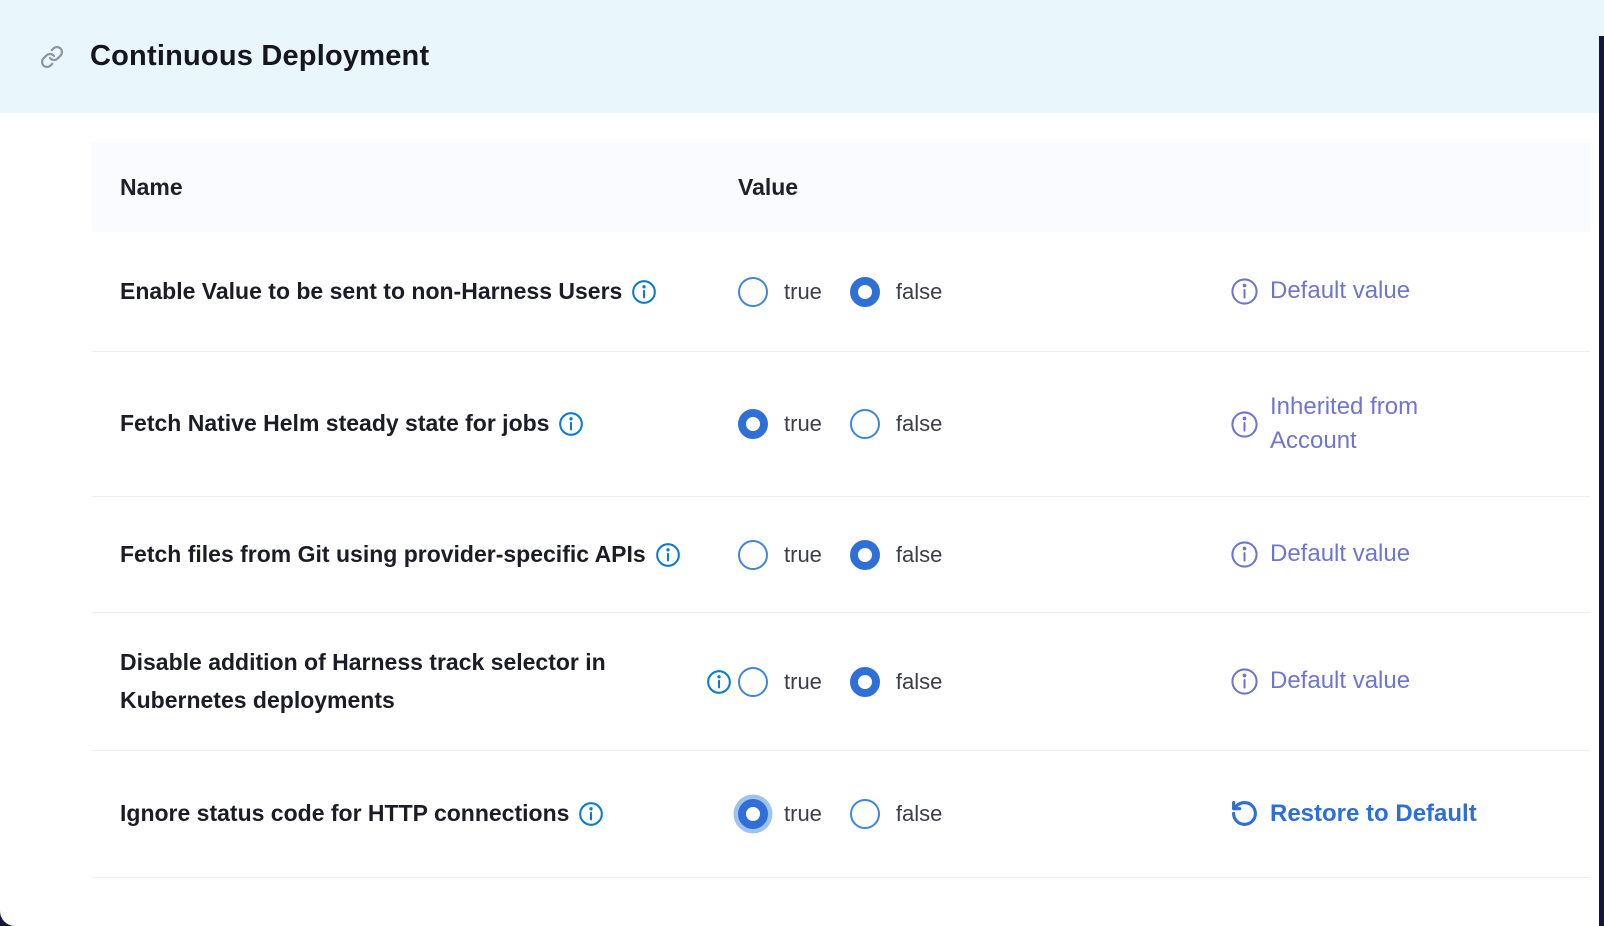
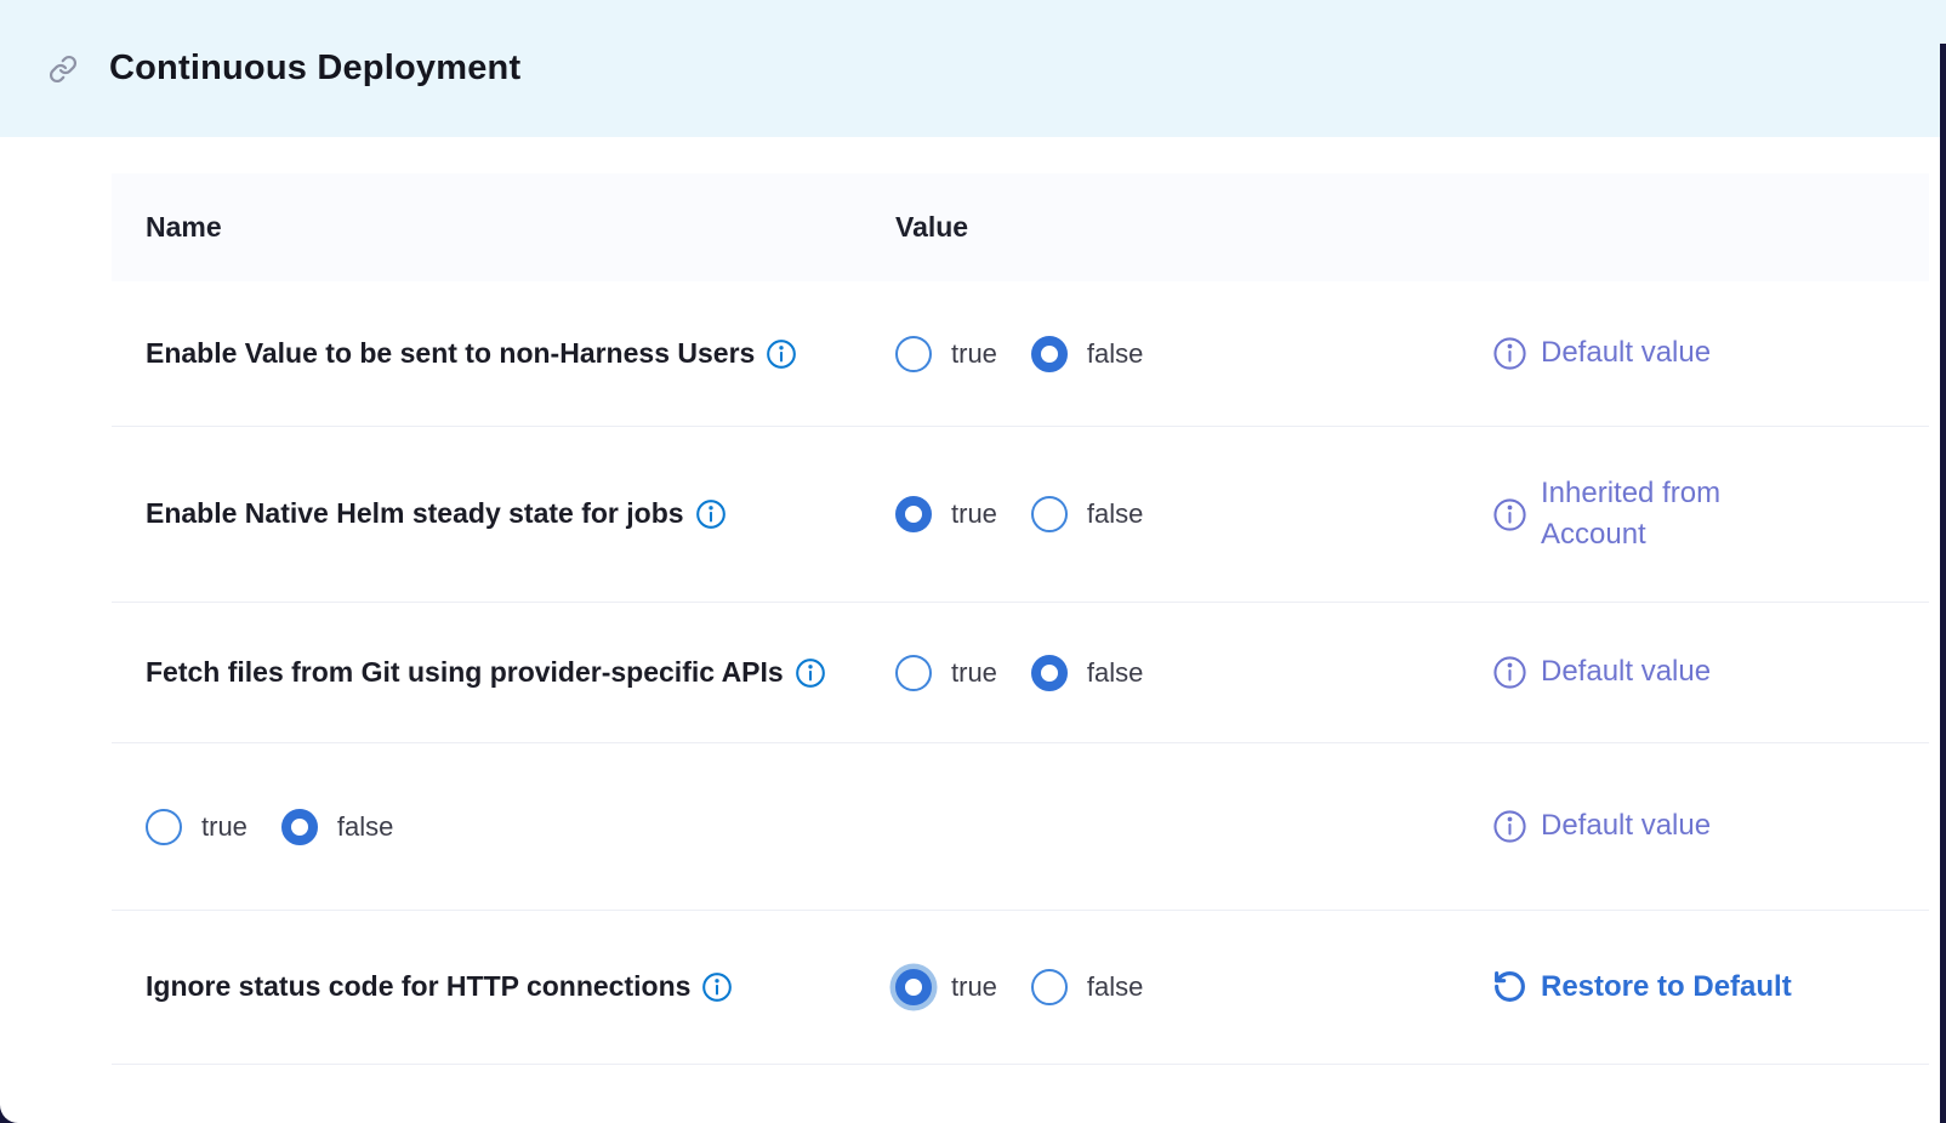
  Continuous Deployment
  Name
  Value
  Enable Value to be sent to non-Harness Users
  true
  false
  Default value
- Fetch Native Helm steady state for jobs
+ Enable Native Helm steady state for jobs
  true
  false
  Inherited from Account
  Fetch files from Git using provider-specific APIs
  true
  false
  Default value
- Disable addition of Harness track selector in Kubernetes deployments
  true
  false
  Default value
  Ignore status code for HTTP connections
  true
  false
  Restore to Default
